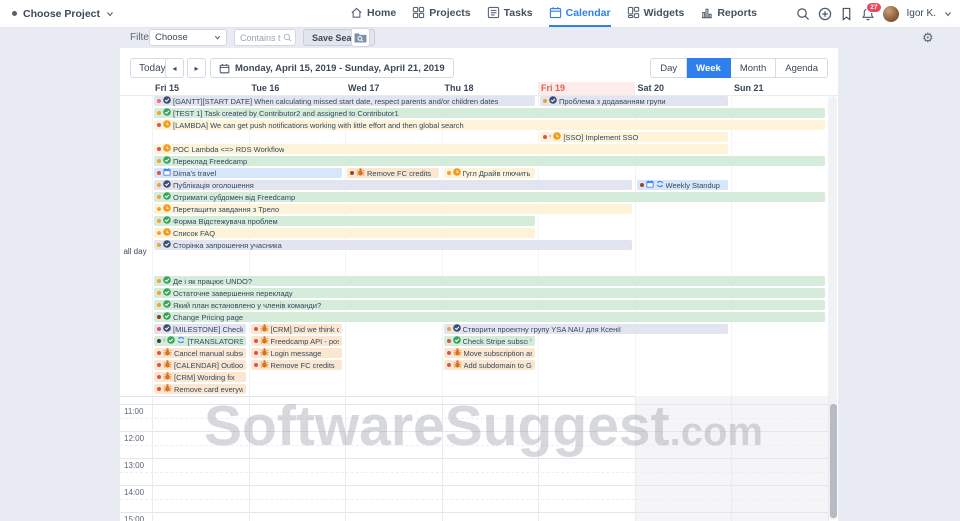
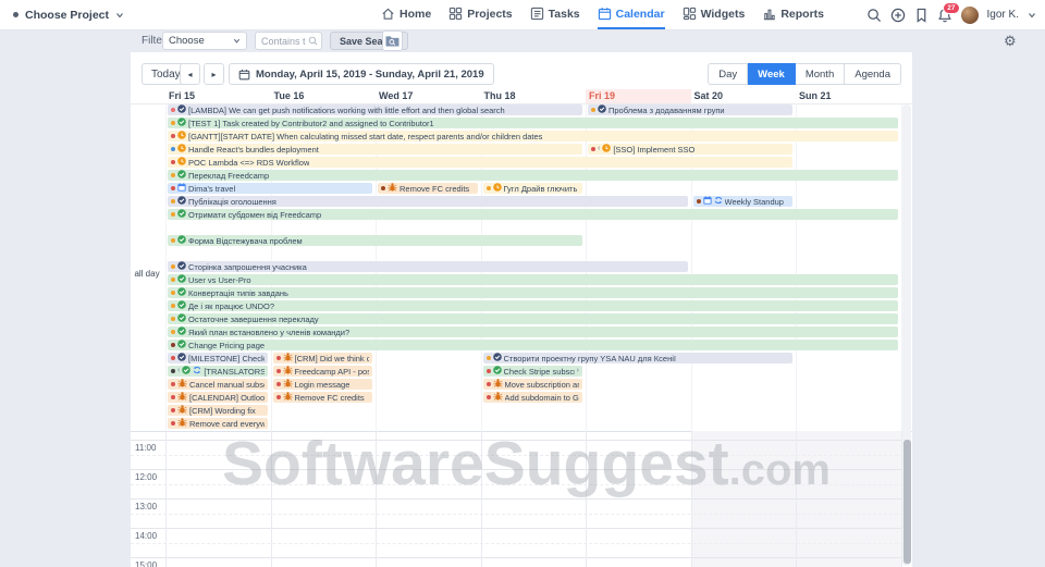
  Choose Project
  Home
  Projects
  Tasks
  Calendar
  Widgets
  Reports
  Igor K.
  Filte
  Choose
  Contains t
  Save Sea
  ⚙
  Today
  ◂
  ▸
  Monday, April 15, 2019 - Sunday, April 21, 2019
  Day
  Week
  Month
  Agenda
  Fri 15
  Tue 16
  Wed 17
  Thu 18
  Fri 19
  Sat 20
  Sun 21
  all day
- [GANTT][START DATE] When calculating missed start date, respect parents and/or children dates
+ [LAMBDA] We can get push notifications working with little effort and then global search
  Проблема з додаванням групи
  [TEST 1] Task created by Contributor2 and assigned to Contributor1
- [LAMBDA] We can get push notifications working with little effort and then global search
+ [GANTT][START DATE] When calculating missed start date, respect parents and/or children dates
+ Handle React's bundles deployment
  [SSO] Implement SSO
  POC Lambda <=> RDS Workflow
  Переклад Freedcamp
  Dima's travel
  Remove FC credits
  Гугл Драйв глючить
  Публікація оголошення
  Weekly Standup
  Отримати субдомен від Freedcamp
- Перетащити завдання з Трело
  Форма Відстежувача проблем
- Список FAQ
  Сторінка запрошення учасника
+ User vs User-Pro
+ Конвертація типів завдань
  Де і як працює UNDO?
  Остаточне завершення перекладу
  Який план встановлено у членів команди?
  Change Pricing page
  [CRM] Did we think o
  Створити проектну групу YSA NAU для Ксенії
  Login message
  Move subscription a
  Remove FC credits
  Add subdomain to G
  [CRM] Wording fix
  Remove card everyw
  11:00
  12:00
  13:00
  14:00
  15:00
  SoftwareSuggest.com
